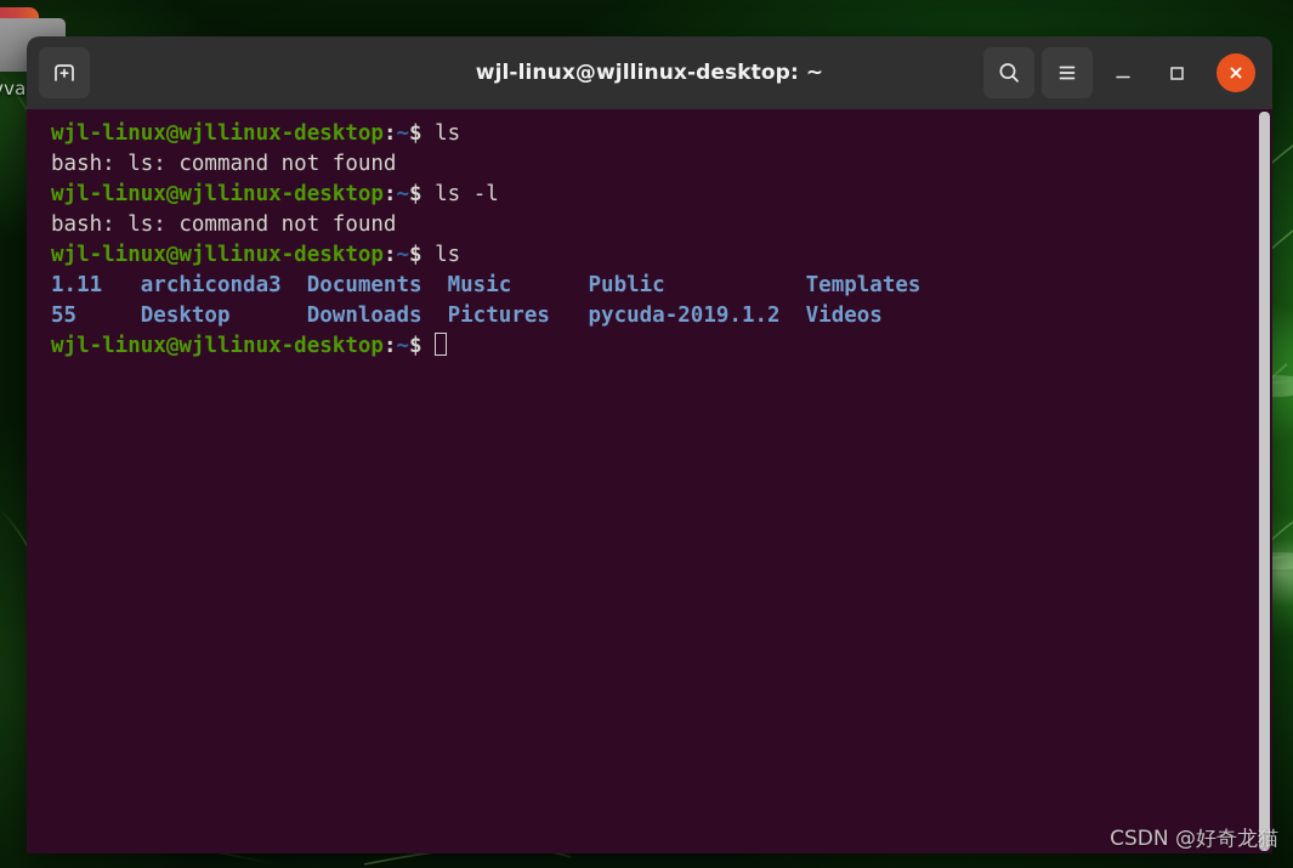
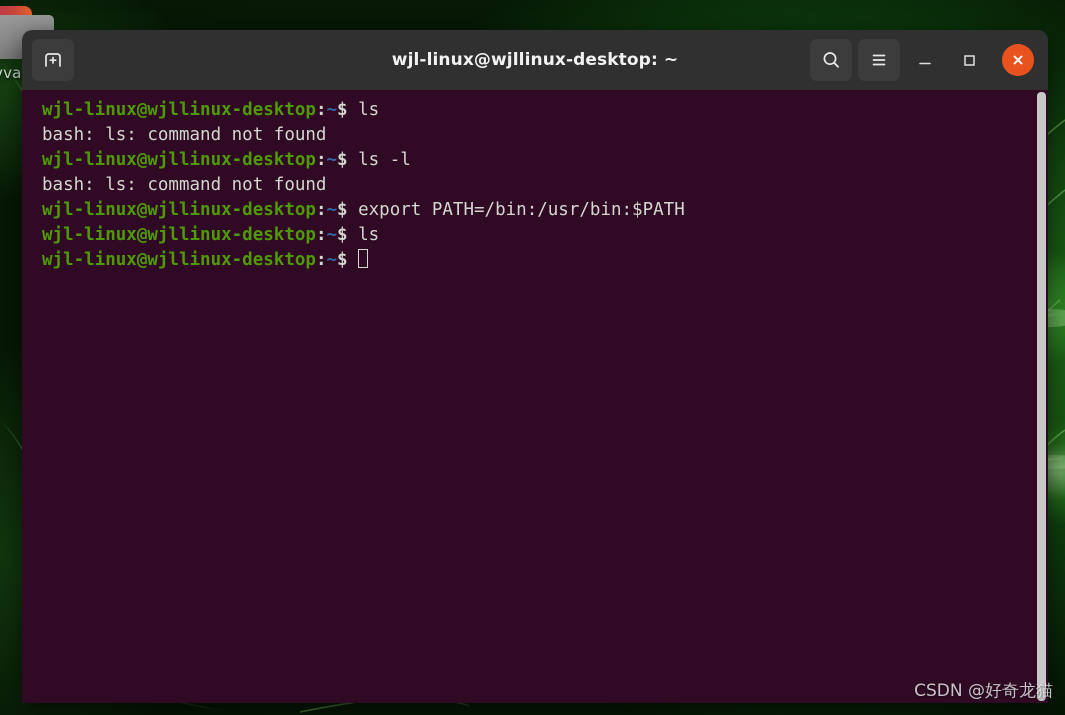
  wjl-linux@wjllinux-desktop: ~
  wjl-linux@wjllinux-desktop:~$ ls
  bash: ls: command not found
  wjl-linux@wjllinux-desktop:~$ ls -l
  bash: ls: command not found
+ wjl-linux@wjllinux-desktop:~$ export PATH=/bin:/usr/bin:$PATH
  wjl-linux@wjllinux-desktop:~$ ls
- 1.11 archiconda3 Documents Music Public Templates
- 55 Desktop Downloads Pictures pycuda-2019.1.2 Videos
  wjl-linux@wjllinux-desktop:~$
  CSDN @好奇龙猫
